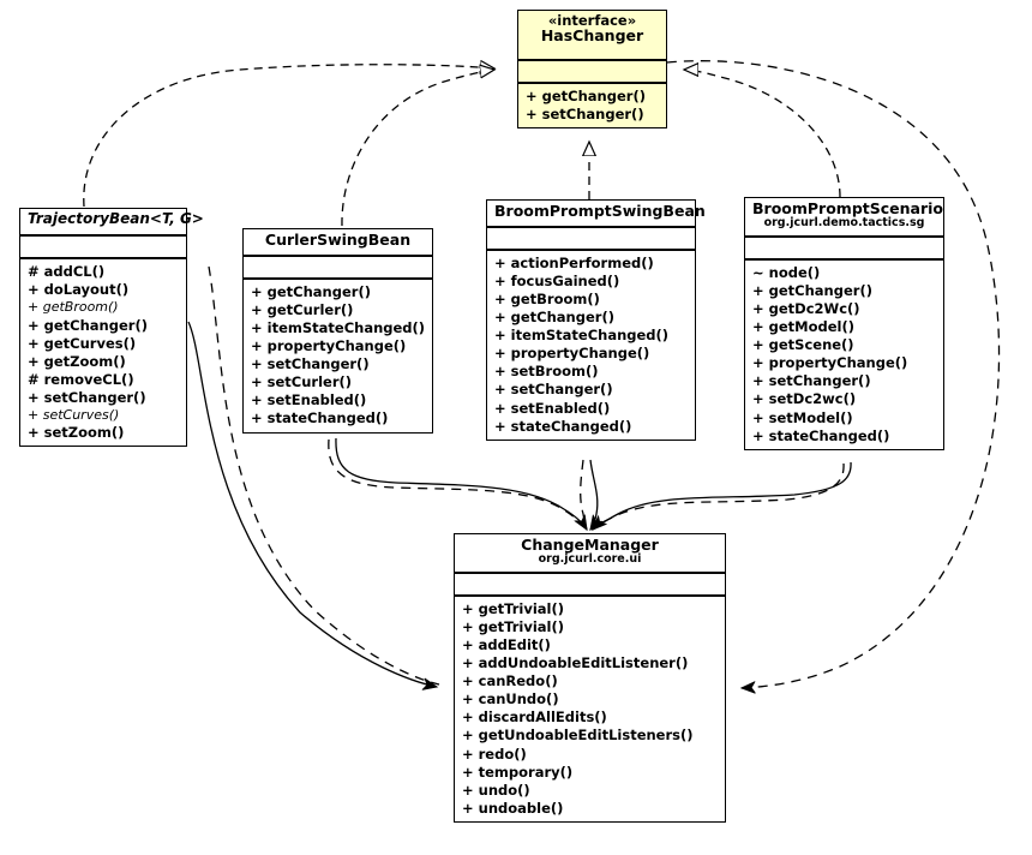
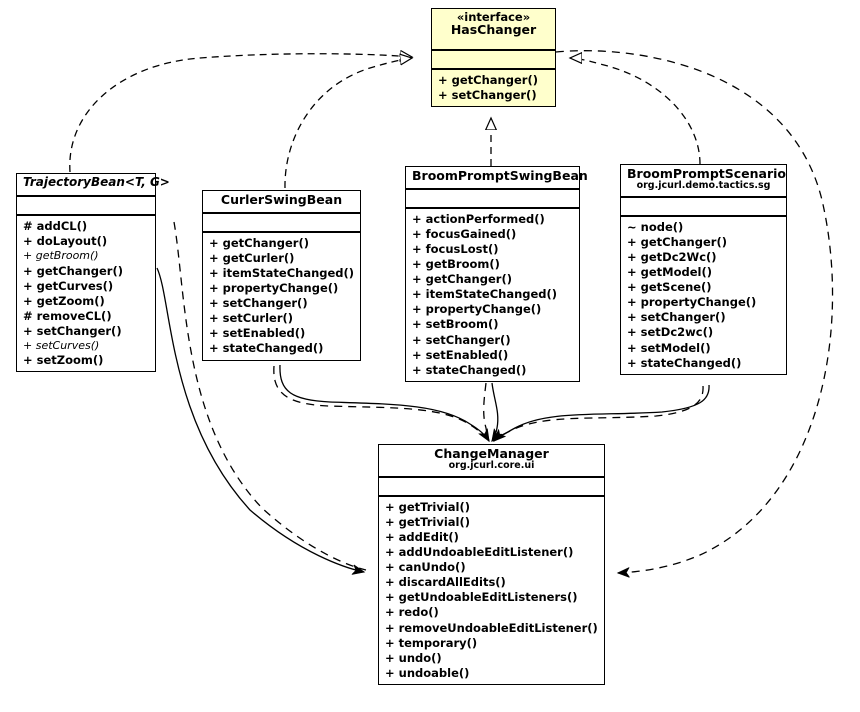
  «interface»
  HasChanger
  + getChanger()
  + setChanger()
  TrajectoryBean<T, G>
  # addCL()
  + doLayout()
  + getBroom()
  + getChanger()
  + getCurves()
  + getZoom()
  # removeCL()
  + setChanger()
  + setCurves()
  + setZoom()
  CurlerSwingBean
  + getChanger()
  + getCurler()
  + itemStateChanged()
  + propertyChange()
  + setChanger()
  + setCurler()
  + setEnabled()
  + stateChanged()
  BroomPromptSwingBean
  + actionPerformed()
  + focusGained()
+ + focusLost()
  + getBroom()
  + getChanger()
  + itemStateChanged()
  + propertyChange()
  + setBroom()
  + setChanger()
  + setEnabled()
  + stateChanged()
  BroomPromptScenario
  org.jcurl.demo.tactics.sg
  ~ node()
  + getChanger()
  + getDc2Wc()
  + getModel()
  + getScene()
  + propertyChange()
  + setChanger()
  + setDc2wc()
  + setModel()
  + stateChanged()
  ChangeManager
  org.jcurl.core.ui
  + getTrivial()
  + getTrivial()
  + addEdit()
  + addUndoableEditListener()
- + canRedo()
  + canUndo()
  + discardAllEdits()
  + getUndoableEditListeners()
  + redo()
+ + removeUndoableEditListener()
  + temporary()
  + undo()
  + undoable()
